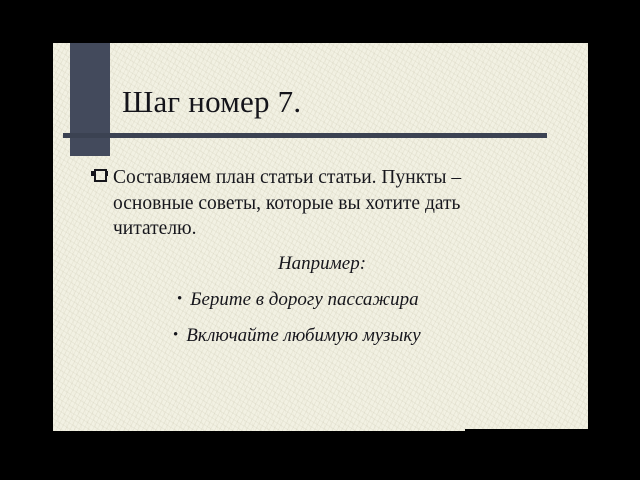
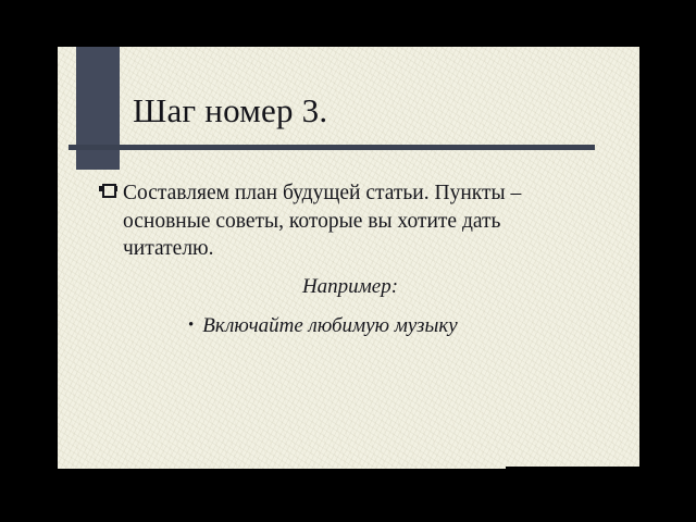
- Шаг номер 7.
+ Шаг номер 3.
- Составляем план статьи статьи. Пункты – основные советы, которые вы хотите дать читателю.
+ Составляем план будущей статьи. Пункты – основные советы, которые вы хотите дать читателю.
  Например:
- • Берите в дорогу пассажира
  • Включайте любимую музыку
